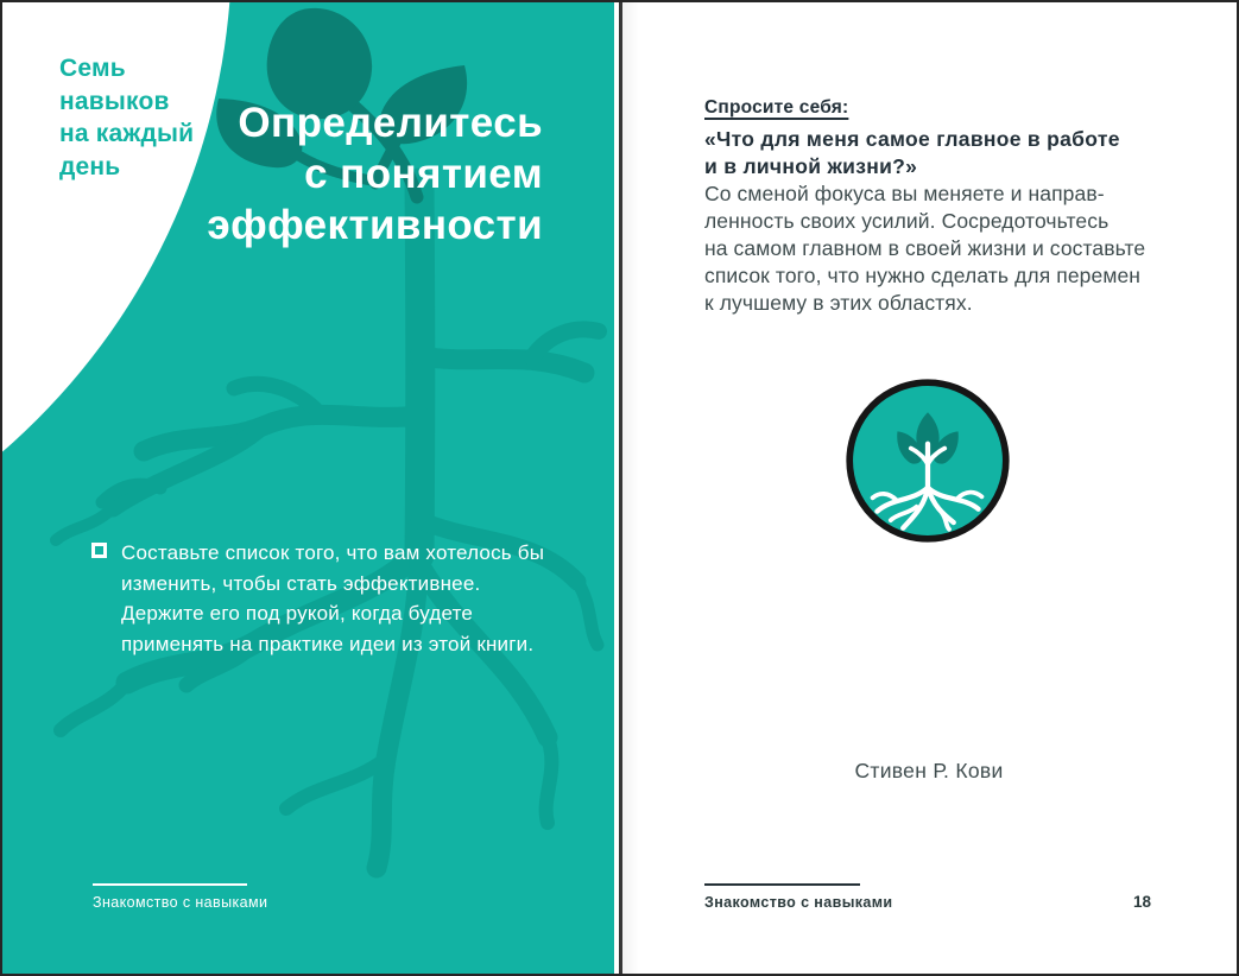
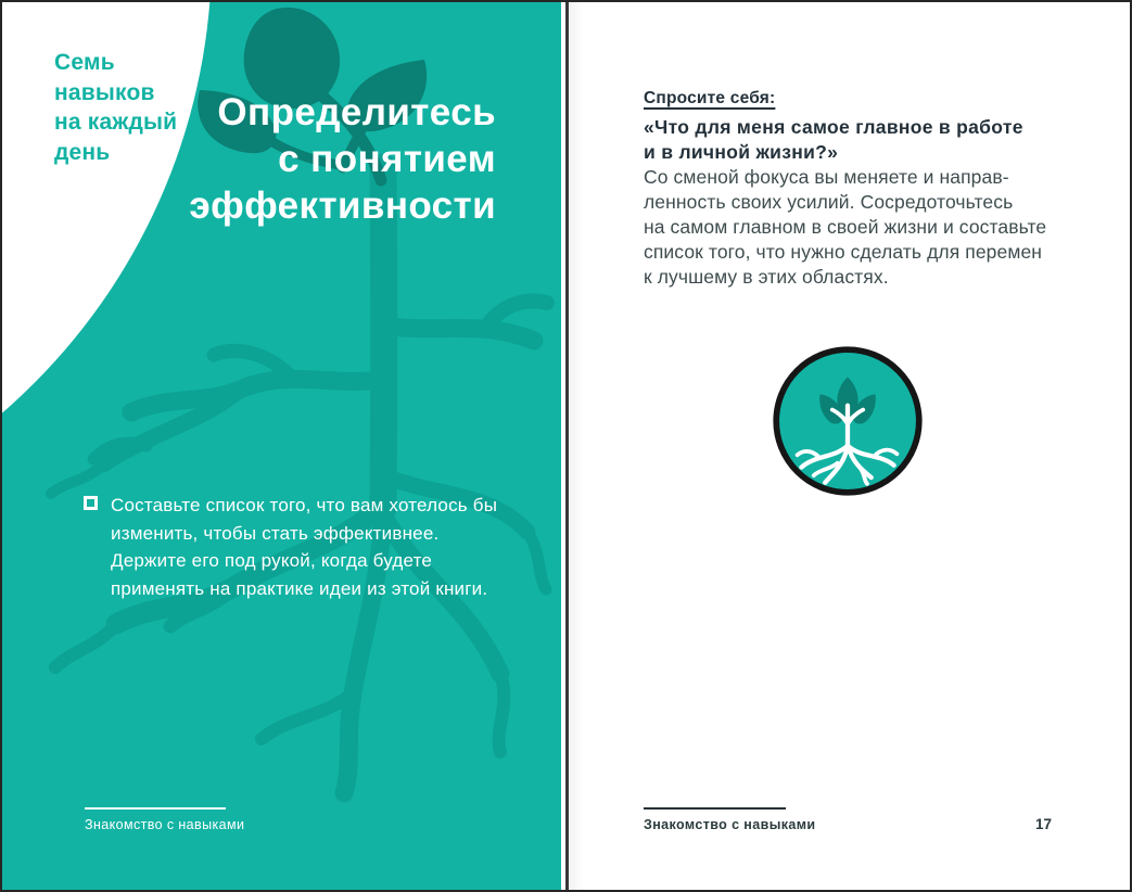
  Семь
  навыков
  на каждый
  день
  Определитесь
  с понятием
  эффективности
  Составьте список того, что вам хотелось бы
  изменить, чтобы стать эффективнее.
  Держите его под рукой, когда будете
  применять на практике идеи из этой книги.
  Знакомство с навыками
  Спросите себя:
  «Что для меня самое главное в работе
  и в личной жизни?»
  Со сменой фокуса вы меняете и направ-
  ленность своих усилий. Сосредоточьтесь
  на самом главном в своей жизни и составьте
  список того, что нужно сделать для перемен
  к лучшему в этих областях.
- Стивен Р. Кови
  Знакомство с навыками
- 18
+ 17
